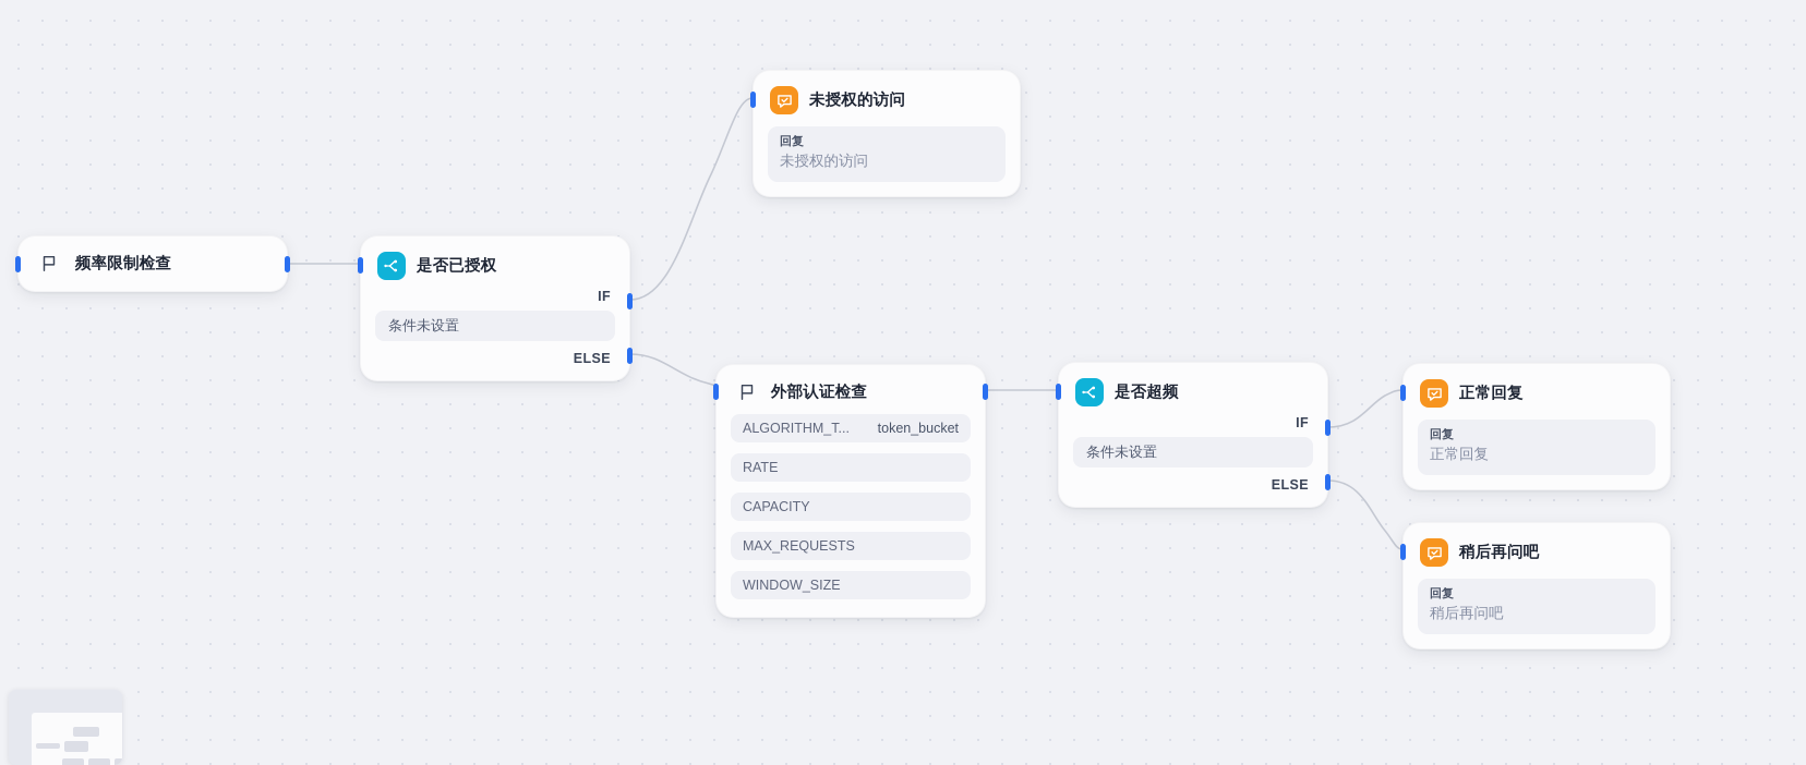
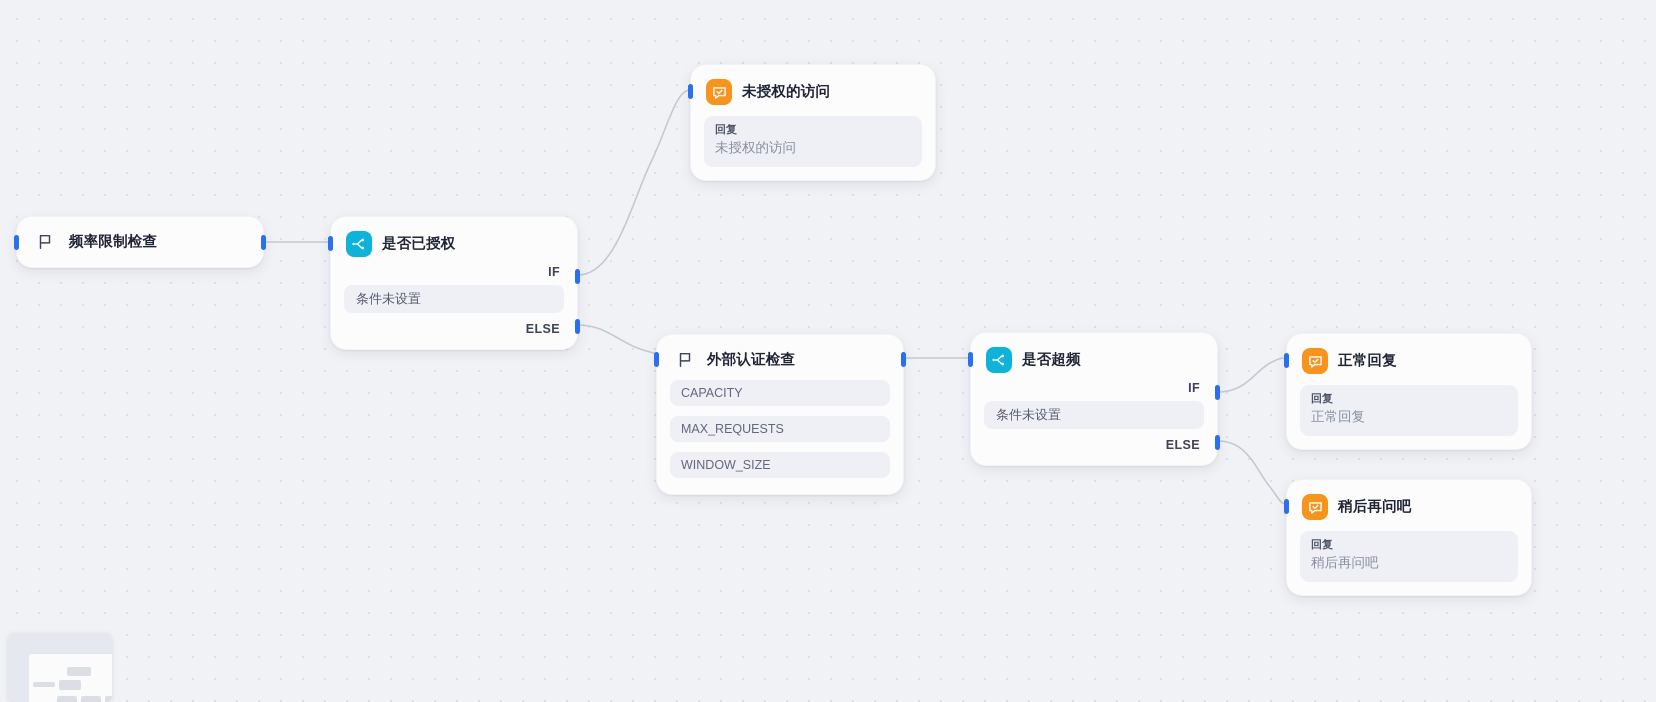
  频率限制检查
  是否已授权
  IF
  条件未设置
  ELSE
  未授权的访问
  回复
  未授权的访问
  外部认证检查
- ALGORITHM_T...
- token_bucket
- RATE
  CAPACITY
  MAX_REQUESTS
  WINDOW_SIZE
  是否超频
  IF
  条件未设置
  ELSE
  正常回复
  回复
  正常回复
  稍后再问吧
  回复
  稍后再问吧
